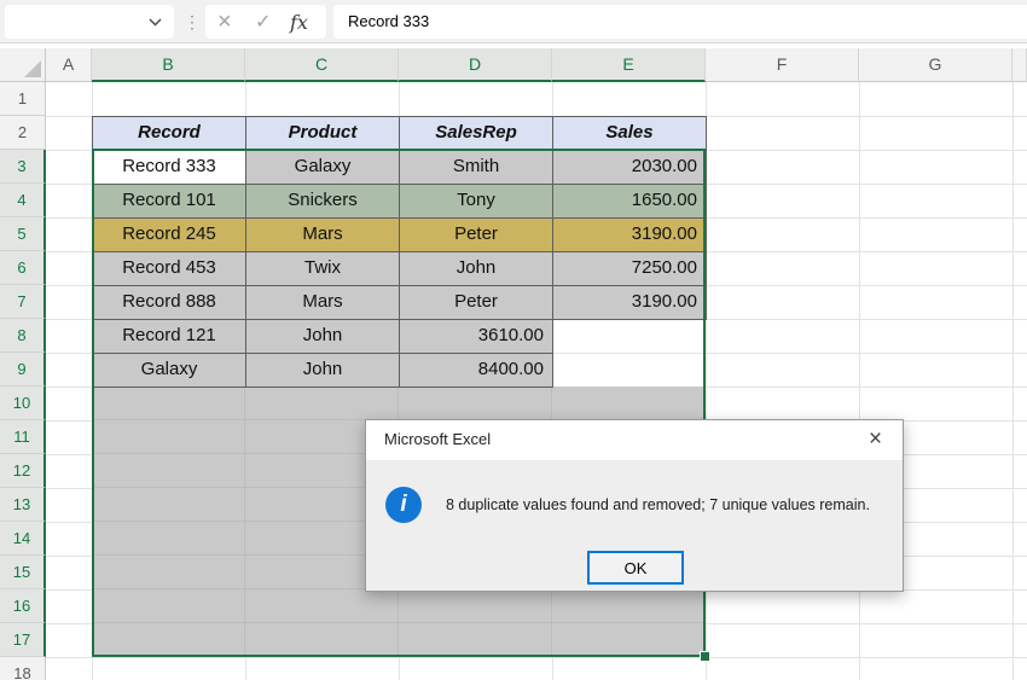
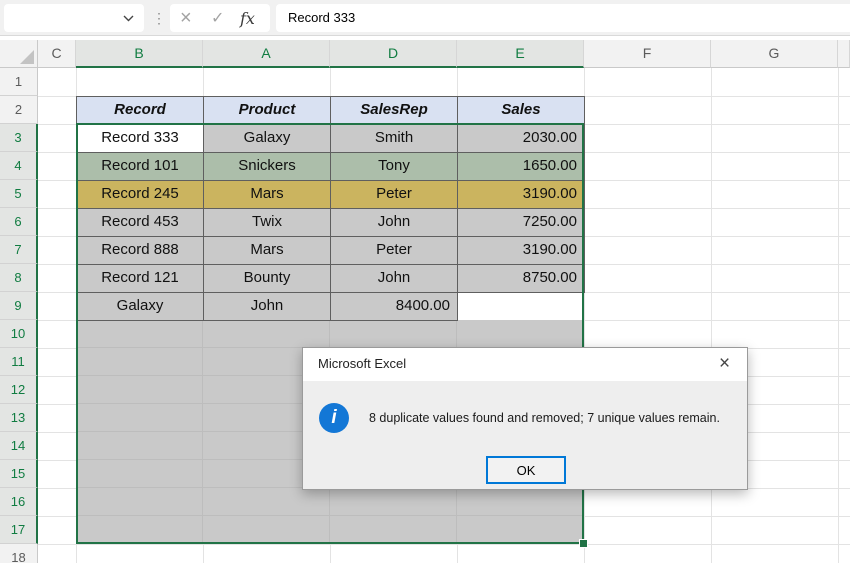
  ⋮
  ×
  ✓
  fx
  Record 333
- A
+ C
  B
- C
+ A
  D
  E
  F
  G
  1
  2
  3
  4
  5
  6
  7
  8
  9
  10
  11
  12
  13
  14
  15
  16
  17
  18
  Record
  Product
  SalesRep
  Sales
  Record 333
  Galaxy
  Smith
  2030.00
  Record 101
  Snickers
  Tony
  1650.00
  Record 245
  Mars
  Peter
  3190.00
  Record 453
  Twix
  John
  7250.00
  Record 888
  Mars
  Peter
  3190.00
  Record 121
+ Bounty
  John
- 3610.00
+ 8750.00
  Galaxy
  John
  8400.00
  Microsoft Excel
  ×
  i
  8 duplicate values found and removed; 7 unique values remain.
  OK
